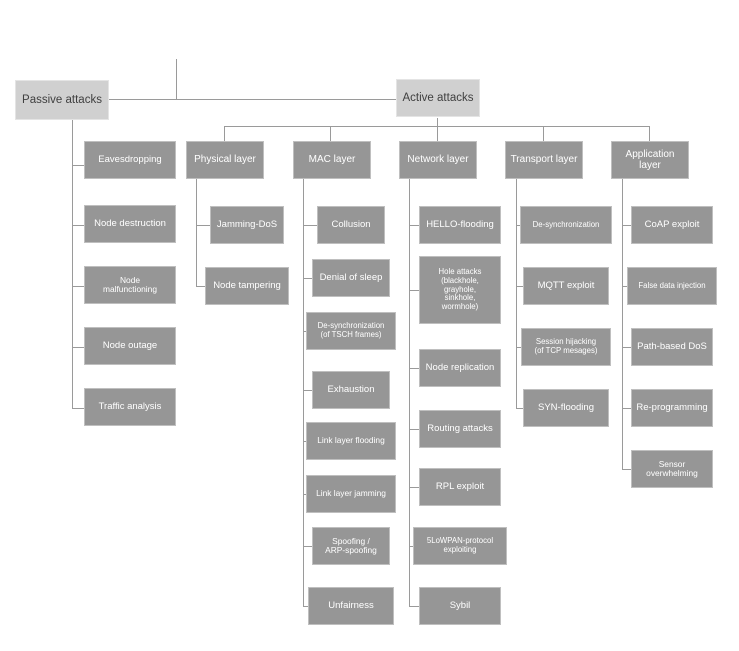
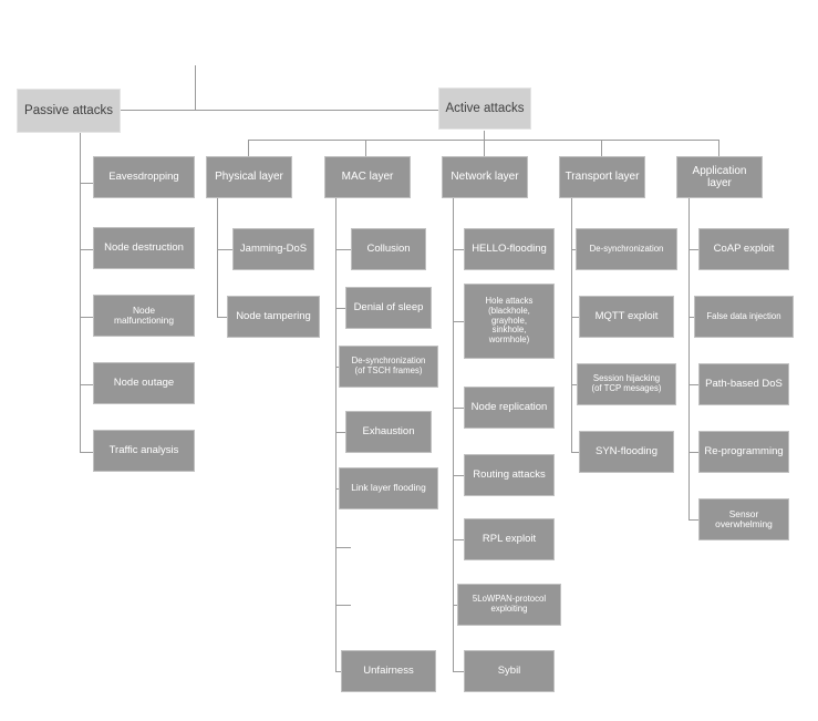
  Passive attacks
  Active attacks
  Eavesdropping
  Node destruction
  Node
  malfunctioning
  Node outage
  Traffic analysis
  Physical layer
  MAC layer
  Network layer
  Transport layer
  Application layer
  Jamming-DoS
  Node tampering
  Collusion
  Denial of sleep
  De-synchronization
  (of TSCH frames)
  Exhaustion
  Link layer flooding
- Link layer jamming
- Spoofing /
- ARP-spoofing
  Unfairness
  HELLO-flooding
  Hole attacks
  (blackhole,
  grayhole,
  sinkhole,
  wormhole)
  Node replication
  Routing attacks
  RPL exploit
  5LoWPAN-protocol
  exploiting
  Sybil
  De-synchronization
  MQTT exploit
  Session hijacking
  (of TCP mesages)
  SYN-flooding
  CoAP exploit
  False data injection
  Path-based DoS
  Re-programming
  Sensor
  overwhelming
